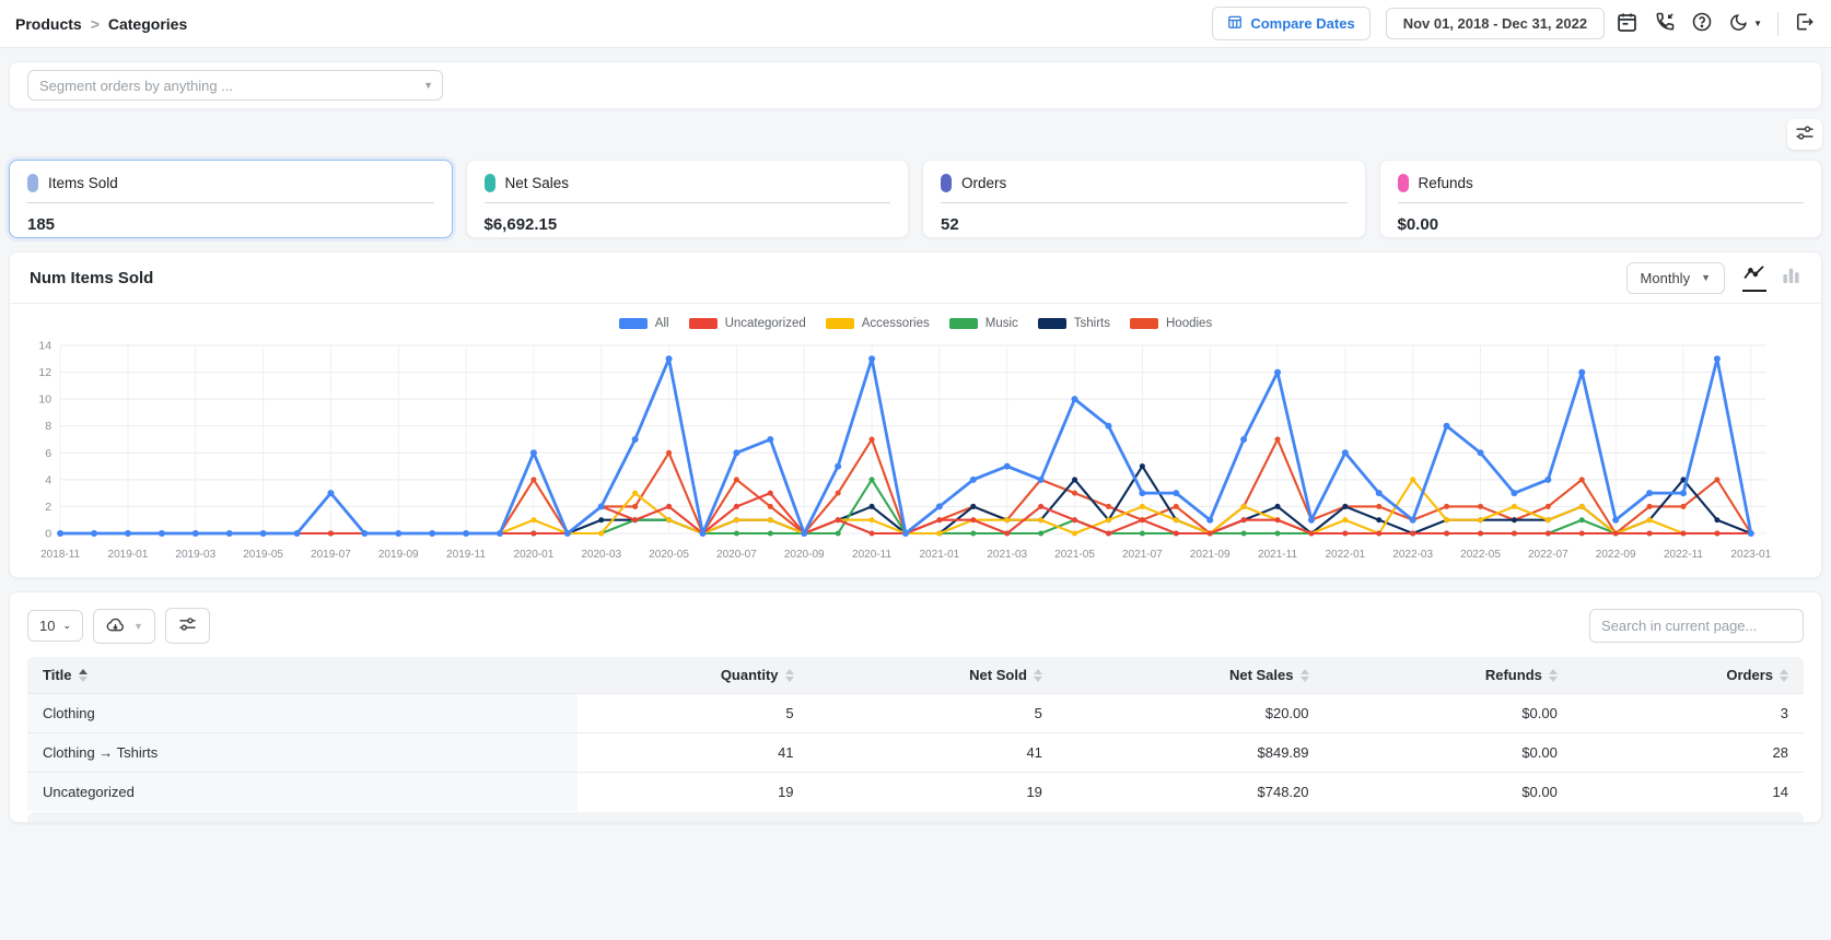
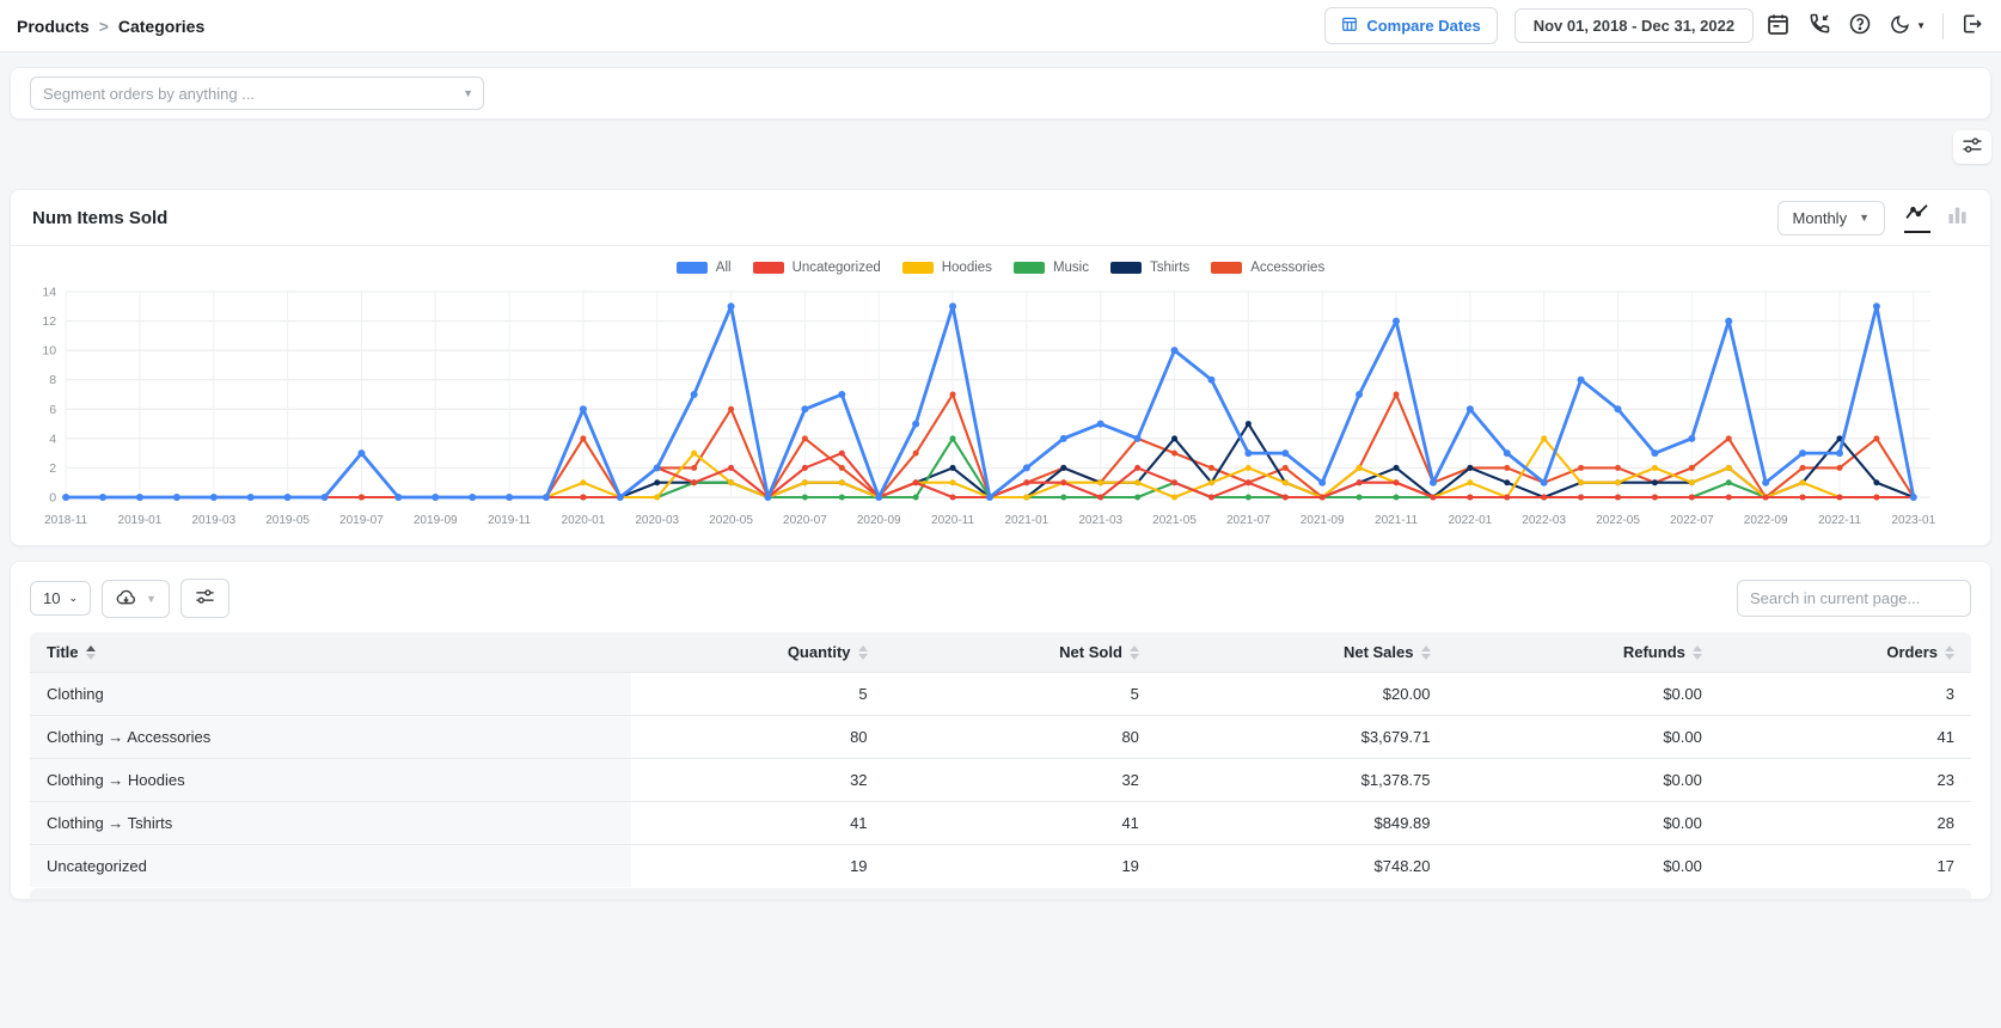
  Products
  >
  Categories
  Compare Dates
  Nov 01, 2018 - Dec 31, 2022
  ▼
  Segment orders by anything ...
  ▼
- Items Sold
- 185
- Net Sales
- $6,692.15
- Orders
- 52
- Refunds
- $0.00
  Num Items Sold
  Monthly
  ▼
  All
  Uncategorized
- Accessories
+ Hoodies
  Music
  Tshirts
- Hoodies
+ Accessories
  0
  2
  4
  6
  8
  10
  12
  14
  2018-11
  2019-01
  2019-03
  2019-05
  2019-07
  2019-09
  2019-11
  2020-01
  2020-03
  2020-05
  2020-07
  2020-09
  2020-11
  2021-01
  2021-03
  2021-05
  2021-07
  2021-09
  2021-11
  2022-01
  2022-03
  2022-05
  2022-07
  2022-09
  2022-11
  2023-01
  10
  ⌄
  ▼
  Search in current page...
  Title	Quantity	Net Sold	Net Sales	Refunds	Orders
  Clothing	5	5	$20.00	$0.00	3
+ Clothing → Accessories	80	80	$3,679.71	$0.00	41
+ Clothing → Hoodies	32	32	$1,378.75	$0.00	23
  Clothing → Tshirts	41	41	$849.89	$0.00	28
- Uncategorized	19	19	$748.20	$0.00	14
+ Uncategorized	19	19	$748.20	$0.00	17
